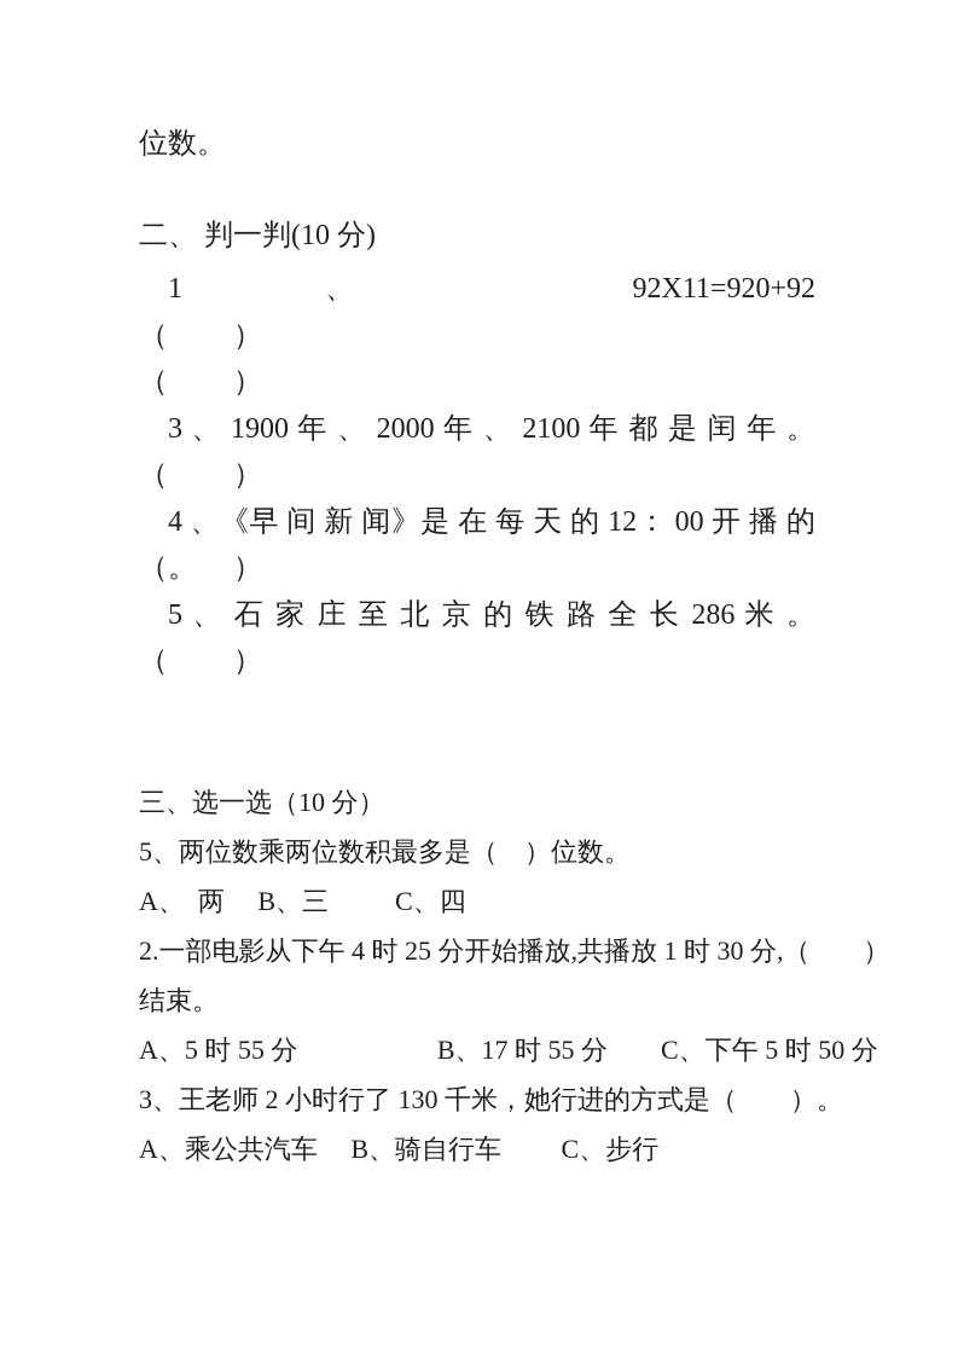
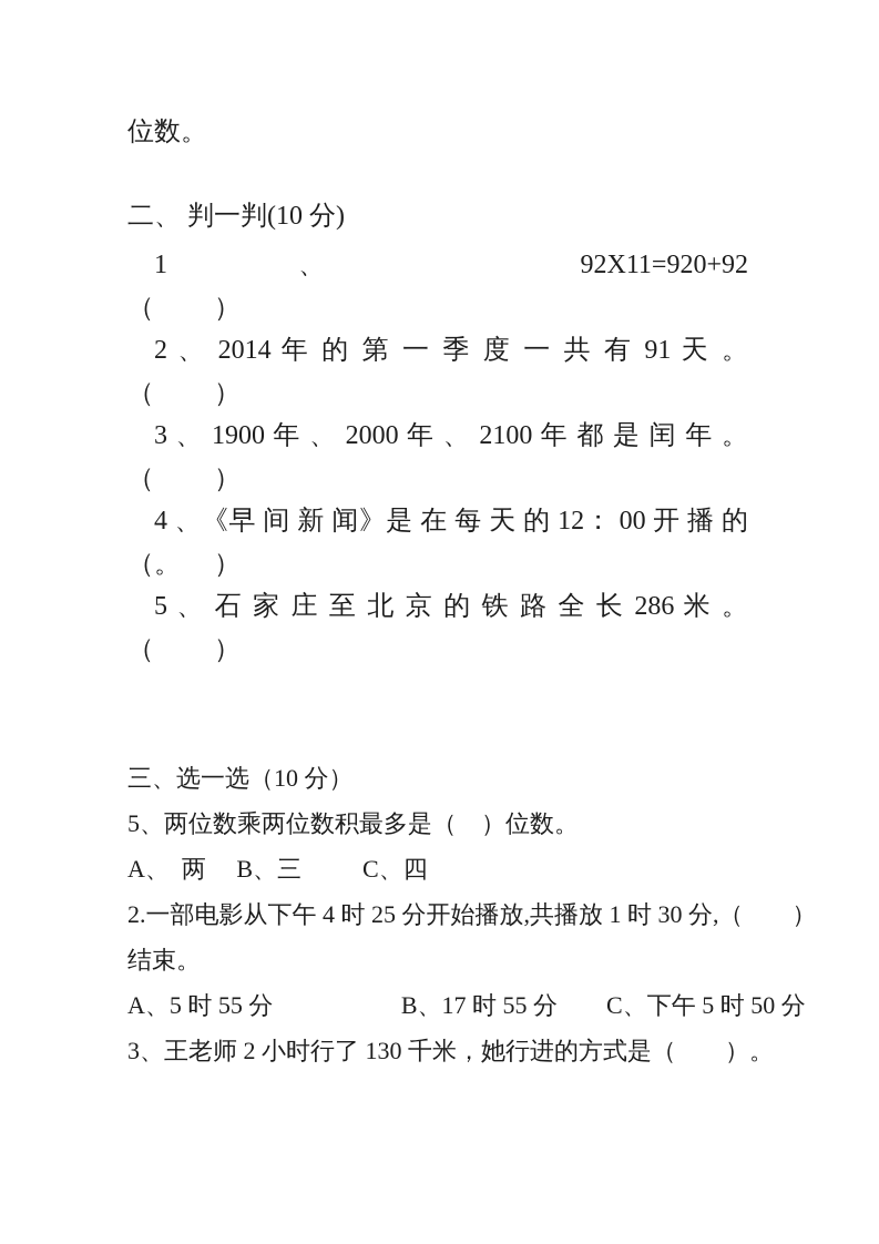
  位数。
  二、 判一判(10 分)
  1 、 92X11=920+92
  （ ）
+ 2 、 2014 年 的 第 一 季 度 一 共 有 91 天 。
  （ ）
  3 、 1900 年 、 2000 年 、 2100 年 都 是 闰 年 。
  （ ）
  4 、《早 间 新 闻》是 在 每 天 的 12： 00 开 播 的 。
  （ ）
  5 、 石 家 庄 至 北 京 的 铁 路 全 长 286 米 。
  （ ）
  三、选一选（10 分）
  5、两位数乘两位数积最多是（ ）位数。
  A、 两 B、三 C、四
  2.一部电影从下午 4 时 25 分开始播放,共播放 1 时 30 分,（ ）
  结束。
  A、5 时 55 分 B、17 时 55 分 C、下午 5 时 50 分
  3、王老师 2 小时行了 130 千米，她行进的方式是（ ）。
- A、乘公共汽车 B、骑自行车 C、步行
